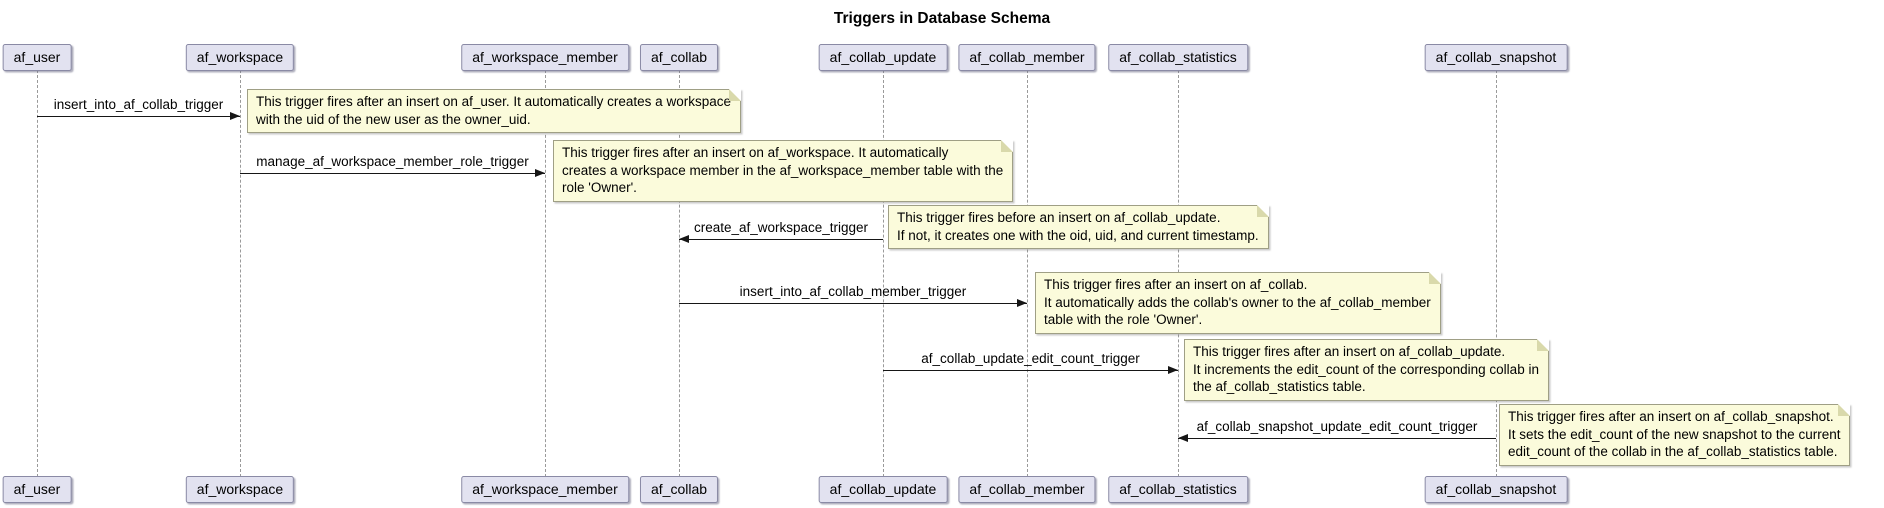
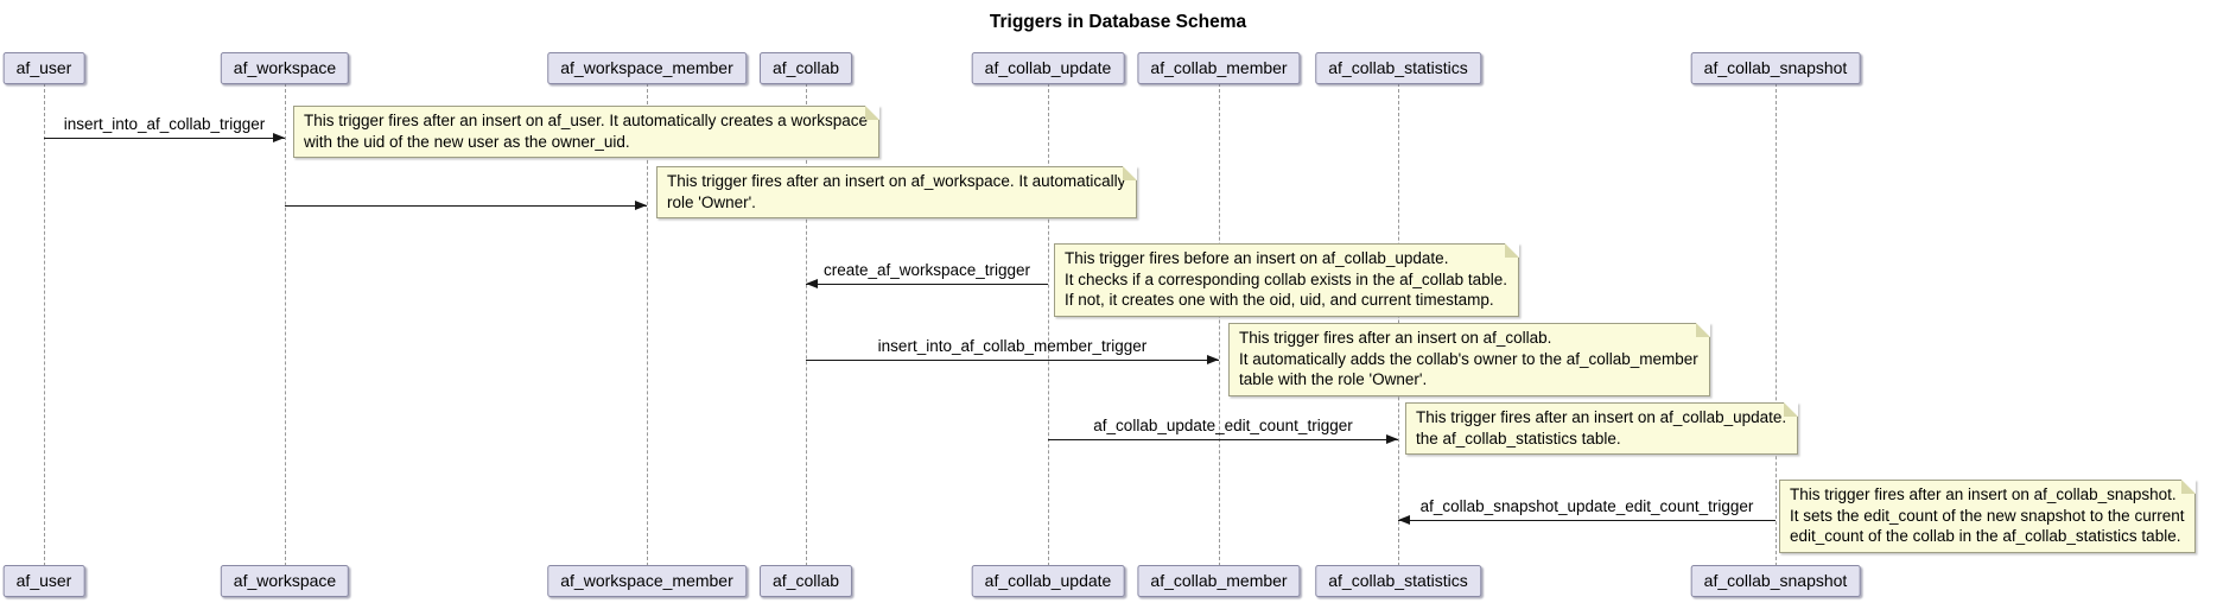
  Triggers in Database Schema
  af_user
  af_user
  af_workspace
  af_workspace
  af_workspace_member
  af_workspace_member
  af_collab
  af_collab
  af_collab_update
  af_collab_update
  af_collab_member
  af_collab_member
  af_collab_statistics
  af_collab_statistics
  af_collab_snapshot
  af_collab_snapshot
  insert_into_af_collab_trigger
  This trigger fires after an insert on af_user. It automatically creates a workspace
  with the uid of the new user as the owner_uid.
- manage_af_workspace_member_role_trigger
  This trigger fires after an insert on af_workspace. It automatically
- creates a workspace member in the af_workspace_member table with the
  role 'Owner'.
  create_af_workspace_trigger
  This trigger fires before an insert on af_collab_update.
+ It checks if a corresponding collab exists in the af_collab table.
  If not, it creates one with the oid, uid, and current timestamp.
  insert_into_af_collab_member_trigger
  This trigger fires after an insert on af_collab.
  It automatically adds the collab's owner to the af_collab_member
  table with the role 'Owner'.
  af_collab_update_edit_count_trigger
  This trigger fires after an insert on af_collab_update.
- It increments the edit_count of the corresponding collab in
  the af_collab_statistics table.
  af_collab_snapshot_update_edit_count_trigger
  This trigger fires after an insert on af_collab_snapshot.
  It sets the edit_count of the new snapshot to the current
  edit_count of the collab in the af_collab_statistics table.
